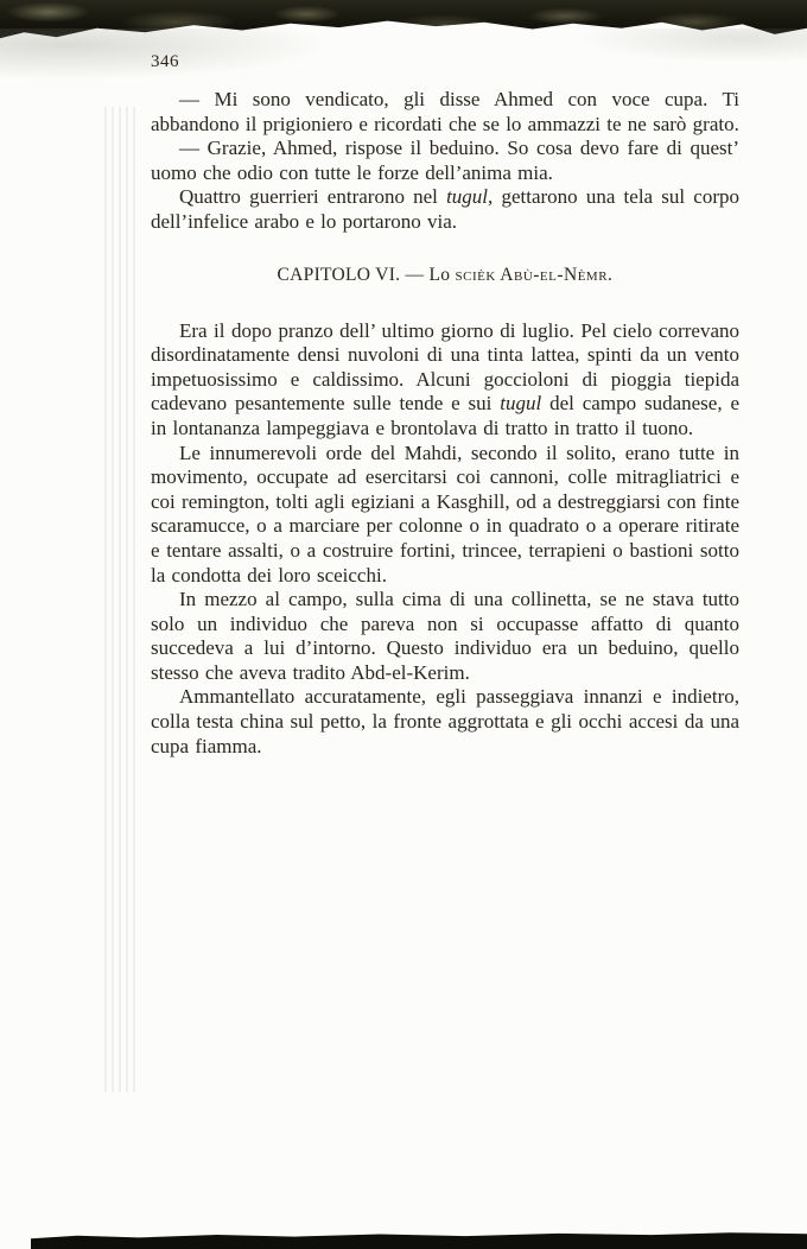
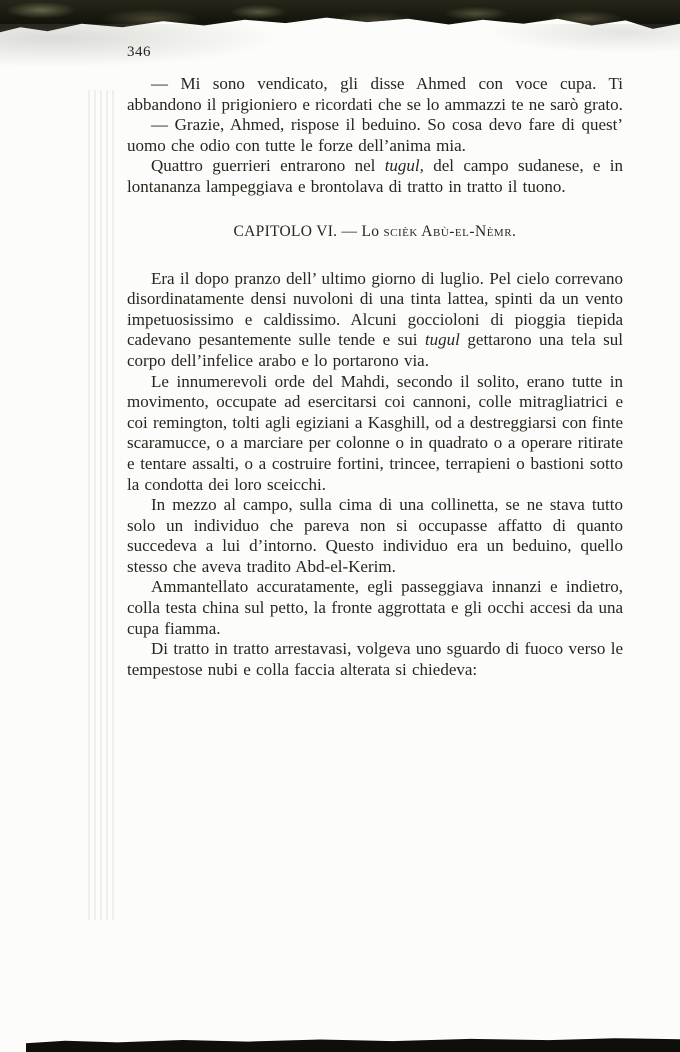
  346
  — Mi sono vendicato, gli disse Ahmed con voce cupa. Ti abbandono il prigioniero e ricordati che se lo ammazzi te ne sarò grato.
  — Grazie, Ahmed, rispose il beduino. So cosa devo fare di quest’ uomo che odio con tutte le forze dell’anima mia.
- Quattro guerrieri entrarono nel tugul, gettarono una tela sul corpo dell’infelice arabo e lo portarono via.
+ Quattro guerrieri entrarono nel tugul, del campo sudanese, e in lontananza lampeggiava e brontolava di tratto in tratto il tuono.
  CAPITOLO VI. — Lo scièk Abù-el-Nèmr.
- Era il dopo pranzo dell’ ultimo giorno di luglio. Pel cielo correvano disordinatamente densi nuvoloni di una tinta lattea, spinti da un vento impetuosissimo e caldissimo. Alcuni goccioloni di pioggia tiepida cadevano pesantemente sulle tende e sui tugul del campo sudanese, e in lontananza lampeggiava e brontolava di tratto in tratto il tuono.
+ Era il dopo pranzo dell’ ultimo giorno di luglio. Pel cielo correvano disordinatamente densi nuvoloni di una tinta lattea, spinti da un vento impetuosissimo e caldissimo. Alcuni goccioloni di pioggia tiepida cadevano pesantemente sulle tende e sui tugul gettarono una tela sul corpo dell’infelice arabo e lo portarono via.
  Le innumerevoli orde del Mahdi, secondo il solito, erano tutte in movimento, occupate ad esercitarsi coi cannoni, colle mitragliatrici e coi remington, tolti agli egiziani a Kasghill, od a destreggiarsi con finte scaramucce, o a marciare per colonne o in quadrato o a operare ritirate e tentare assalti, o a costruire fortini, trincee, terrapieni o bastioni sotto la condotta dei loro sceicchi.
  In mezzo al campo, sulla cima di una collinetta, se ne stava tutto solo un individuo che pareva non si occupasse affatto di quanto succedeva a lui d’intorno. Questo individuo era un beduino, quello stesso che aveva tradito Abd-el-Kerim.
  Ammantellato accuratamente, egli passeggiava innanzi e indietro, colla testa china sul petto, la fronte aggrottata e gli occhi accesi da una cupa fiamma.
+ Di tratto in tratto arrestavasi, volgeva uno sguardo di fuoco verso le tempestose nubi e colla faccia alterata si chiedeva:
